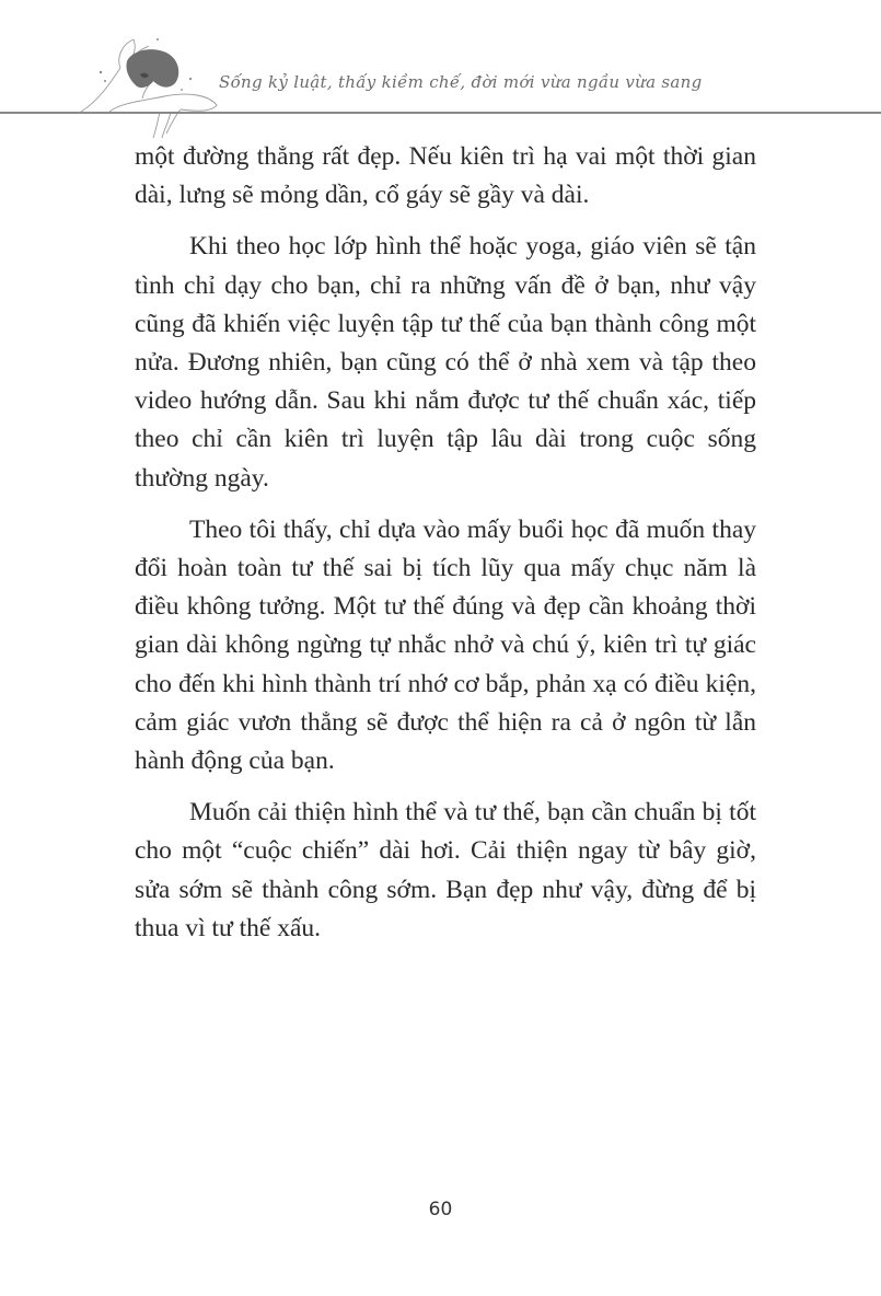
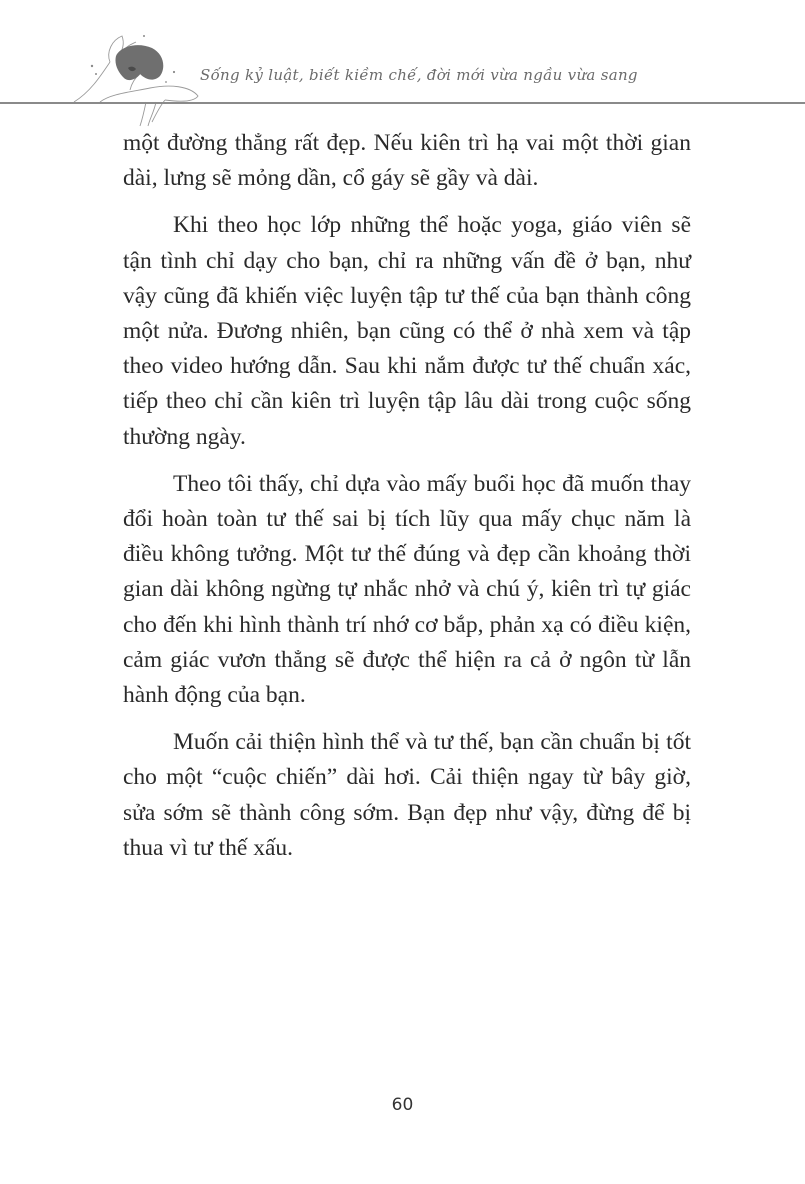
- Sống kỷ luật, thấy kiềm chế, đời mới vừa ngầu vừa sang
+ Sống kỷ luật, biết kiềm chế, đời mới vừa ngầu vừa sang
  một đường thẳng rất đẹp. Nếu kiên trì hạ vai một thời gian dài, lưng sẽ mỏng dần, cổ gáy sẽ gầy và dài.
- Khi theo học lớp hình thể hoặc yoga, giáo viên sẽ tận tình chỉ dạy cho bạn, chỉ ra những vấn đề ở bạn, như vậy cũng đã khiến việc luyện tập tư thế của bạn thành công một nửa. Đương nhiên, bạn cũng có thể ở nhà xem và tập theo video hướng dẫn. Sau khi nắm được tư thế chuẩn xác, tiếp theo chỉ cần kiên trì luyện tập lâu dài trong cuộc sống thường ngày.
+ Khi theo học lớp những thể hoặc yoga, giáo viên sẽ tận tình chỉ dạy cho bạn, chỉ ra những vấn đề ở bạn, như vậy cũng đã khiến việc luyện tập tư thế của bạn thành công một nửa. Đương nhiên, bạn cũng có thể ở nhà xem và tập theo video hướng dẫn. Sau khi nắm được tư thế chuẩn xác, tiếp theo chỉ cần kiên trì luyện tập lâu dài trong cuộc sống thường ngày.
  Theo tôi thấy, chỉ dựa vào mấy buổi học đã muốn thay đổi hoàn toàn tư thế sai bị tích lũy qua mấy chục năm là điều không tưởng. Một tư thế đúng và đẹp cần khoảng thời gian dài không ngừng tự nhắc nhở và chú ý, kiên trì tự giác cho đến khi hình thành trí nhớ cơ bắp, phản xạ có điều kiện, cảm giác vươn thẳng sẽ được thể hiện ra cả ở ngôn từ lẫn hành động của bạn.
  Muốn cải thiện hình thể và tư thế, bạn cần chuẩn bị tốt cho một “cuộc chiến” dài hơi. Cải thiện ngay từ bây giờ, sửa sớm sẽ thành công sớm. Bạn đẹp như vậy, đừng để bị thua vì tư thế xấu.
  60
